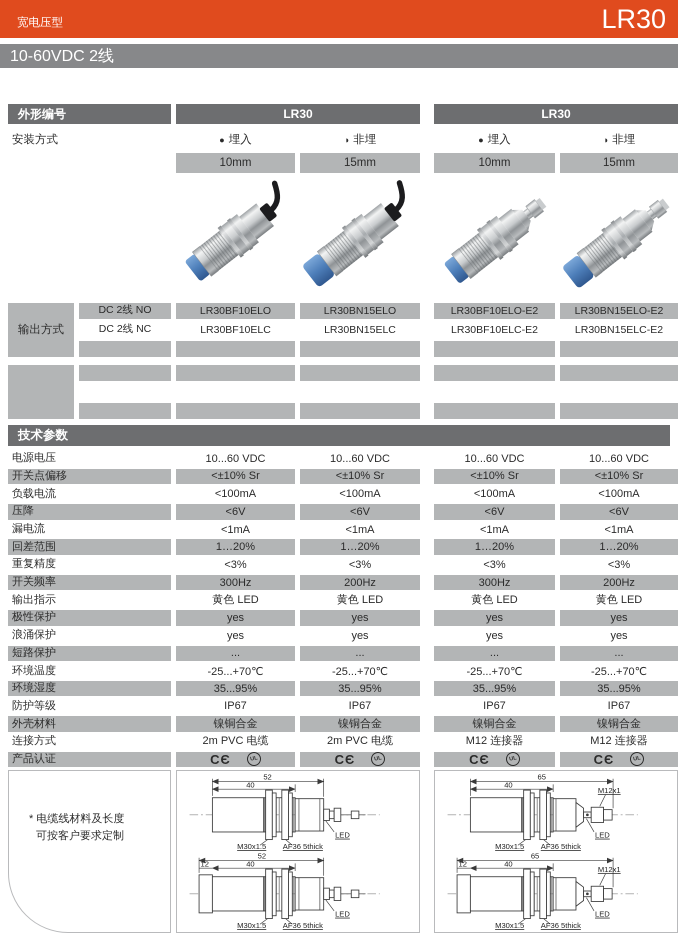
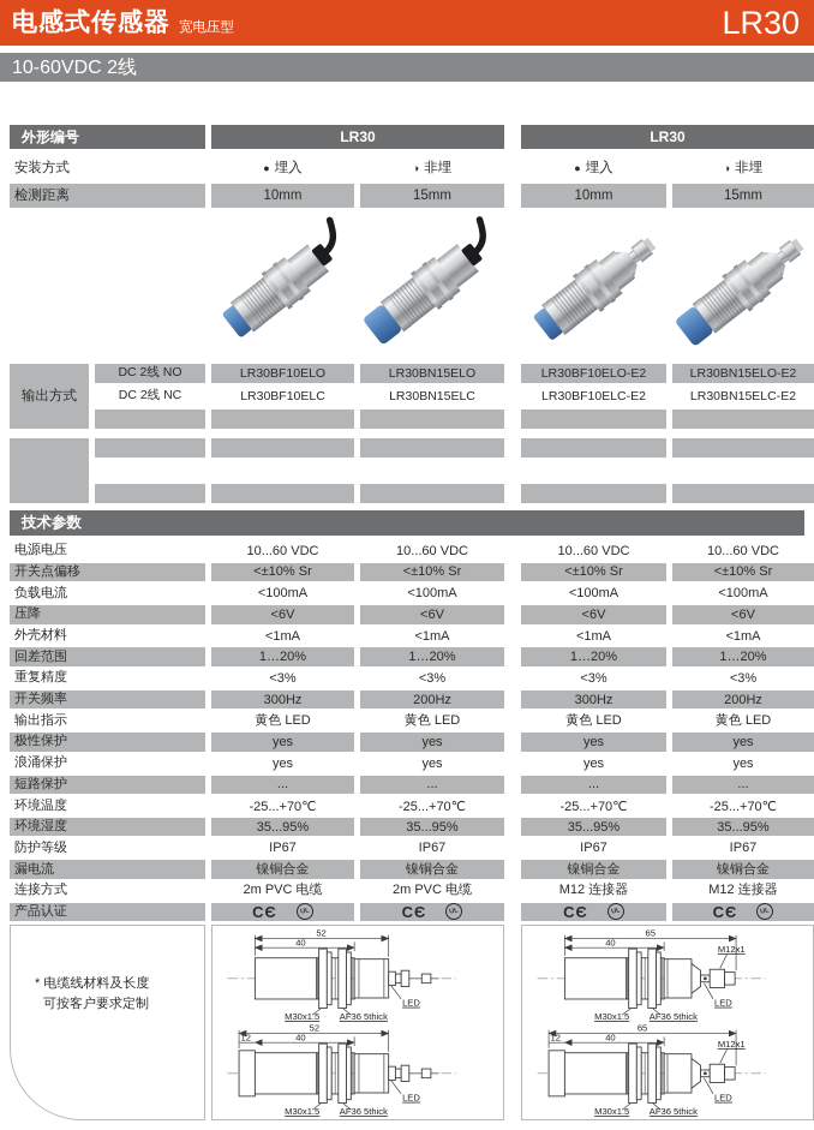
+ 电感式传感器
  宽电压型
  LR30
  10-60VDC 2线
  外形编号
  LR30
  LR30
  安装方式
  ●
  埋入
  ◑
  非埋
  ●
  埋入
  ◑
  非埋
+ 检测距离
  10mm
  15mm
  10mm
  15mm
  输出方式
  DC 2线 NO
  LR30BF10ELO
  LR30BN15ELO
  LR30BF10ELO-E2
  LR30BN15ELO-E2
  DC 2线 NC
  LR30BF10ELC
  LR30BN15ELC
  LR30BF10ELC-E2
  LR30BN15ELC-E2
  技术参数
  电源电压
  10...60 VDC
  10...60 VDC
  10...60 VDC
  10...60 VDC
  开关点偏移
  <±10% Sr
  <±10% Sr
  <±10% Sr
  <±10% Sr
  负载电流
  <100mA
  <100mA
  <100mA
  <100mA
  压降
  <6V
  <6V
  <6V
  <6V
- 漏电流
+ 外壳材料
  <1mA
  <1mA
  <1mA
  <1mA
  回差范围
  1…20%
  1…20%
  1…20%
  1…20%
  重复精度
  <3%
  <3%
  <3%
  <3%
  开关频率
  300Hz
  200Hz
  300Hz
  200Hz
  输出指示
  黄色 LED
  黄色 LED
  黄色 LED
  黄色 LED
  极性保护
  yes
  yes
  yes
  yes
  浪涌保护
  yes
  yes
  yes
  yes
  短路保护
  ...
  ...
  ...
  ...
  环境温度
  -25...+70℃
  -25...+70℃
  -25...+70℃
  -25...+70℃
  环境湿度
  35...95%
  35...95%
  35...95%
  35...95%
  防护等级
  IP67
  IP67
  IP67
  IP67
- 外壳材料
+ 漏电流
  镍铜合金
  镍铜合金
  镍铜合金
  镍铜合金
  连接方式
  2m PVC 电缆
  2m PVC 电缆
  M12 连接器
  M12 连接器
  产品认证
  CЄ
  CЄ
  CЄ
  CЄ
  * 电缆线材料及长度
  可按客户要求定制
  52
  40
  LED
  M30x1.5
  AF36 5thick
  52
  40
  12
  LED
  M30x1.5
  AF36 5thick
  65
  40
  M12x1
  LED
  M30x1.5
  AF36 5thick
  65
  40
  12
  M12x1
  LED
  M30x1.5
  AF36 5thick
